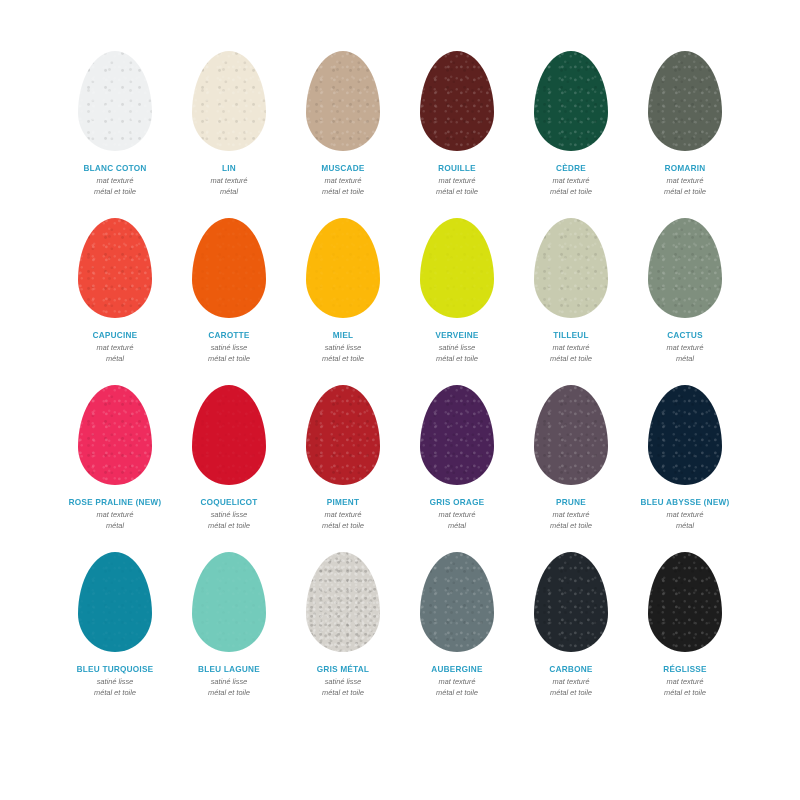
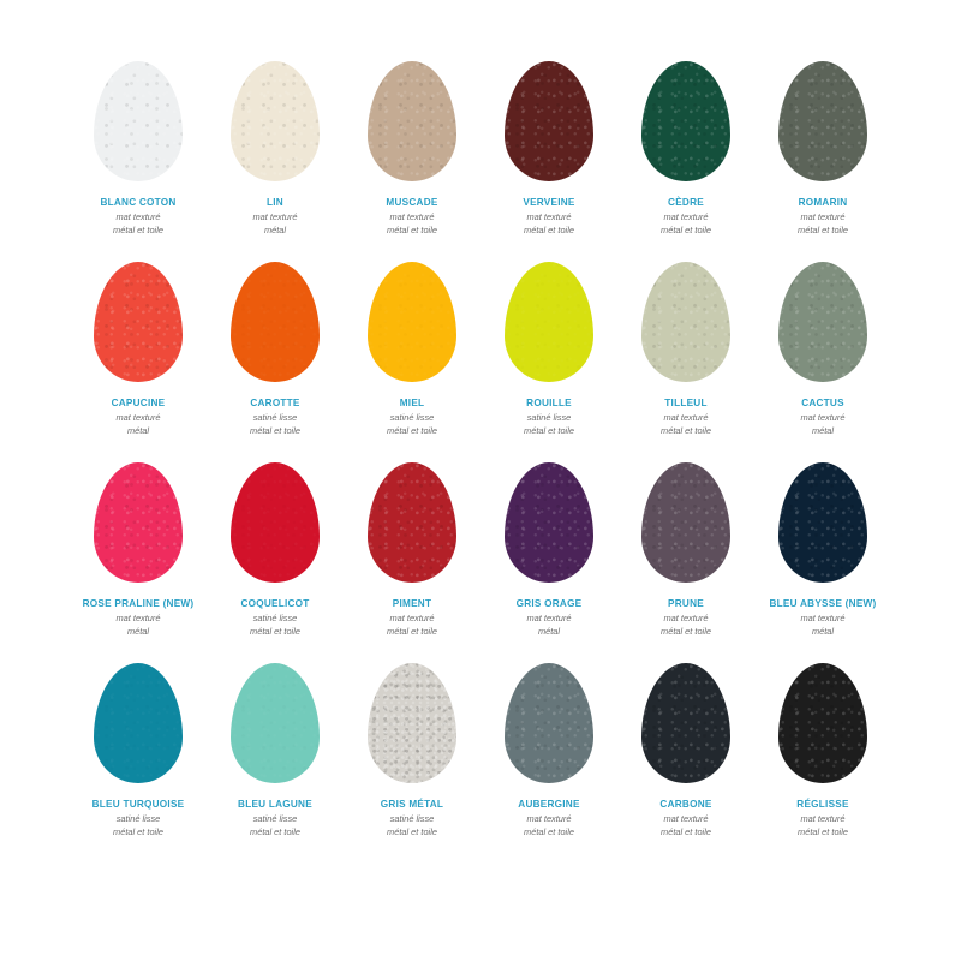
  BLANC COTON
  mat texturé
  métal et toile
  LIN
  mat texturé
  métal
  MUSCADE
  mat texturé
  métal et toile
- ROUILLE
+ VERVEINE
  mat texturé
  métal et toile
  CÈDRE
  mat texturé
  métal et toile
  ROMARIN
  mat texturé
  métal et toile
  CAPUCINE
  mat texturé
  métal
  CAROTTE
  satiné lisse
  métal et toile
  MIEL
  satiné lisse
  métal et toile
- VERVEINE
+ ROUILLE
  satiné lisse
  métal et toile
  TILLEUL
  mat texturé
  métal et toile
  CACTUS
  mat texturé
  métal
  ROSE PRALINE (NEW)
  mat texturé
  métal
  COQUELICOT
  satiné lisse
  métal et toile
  PIMENT
  mat texturé
  métal et toile
  GRIS ORAGE
  mat texturé
  métal
  PRUNE
  mat texturé
  métal et toile
  BLEU ABYSSE (NEW)
  mat texturé
  métal
  BLEU TURQUOISE
  satiné lisse
  métal et toile
  BLEU LAGUNE
  satiné lisse
  métal et toile
  GRIS MÉTAL
  satiné lisse
  métal et toile
  AUBERGINE
  mat texturé
  métal et toile
  CARBONE
  mat texturé
  métal et toile
  RÉGLISSE
  mat texturé
  métal et toile
